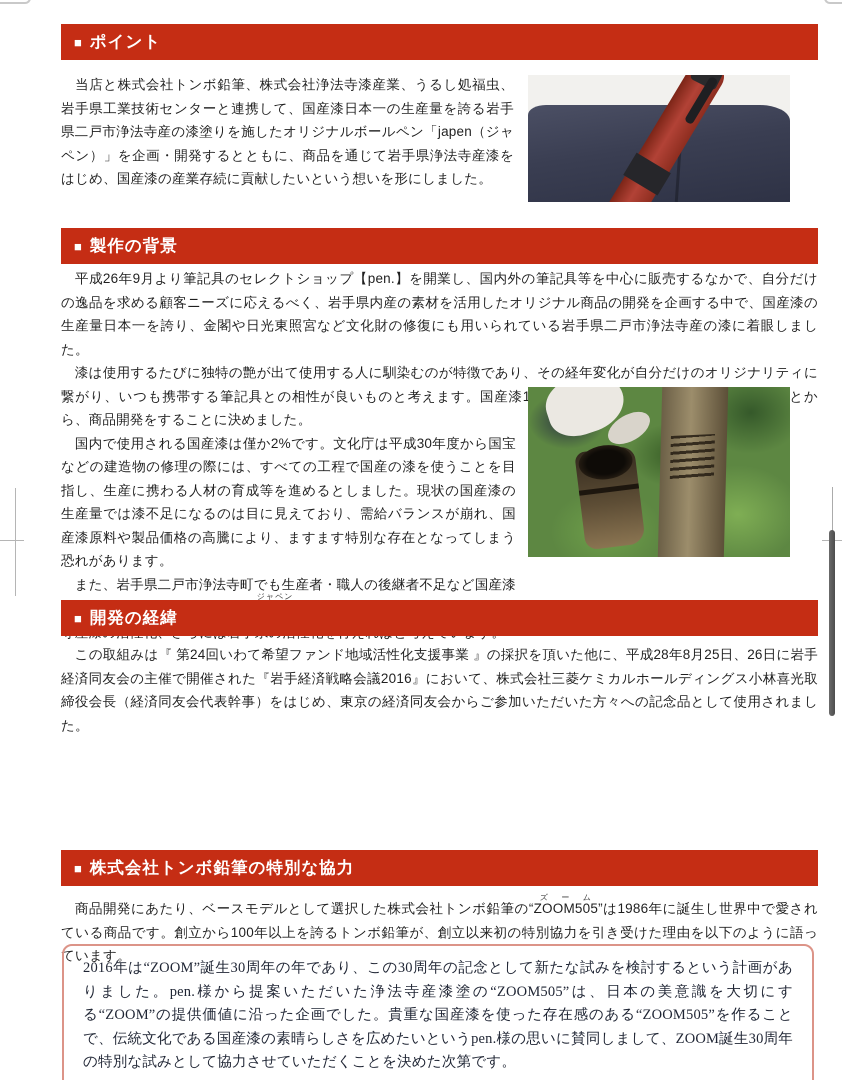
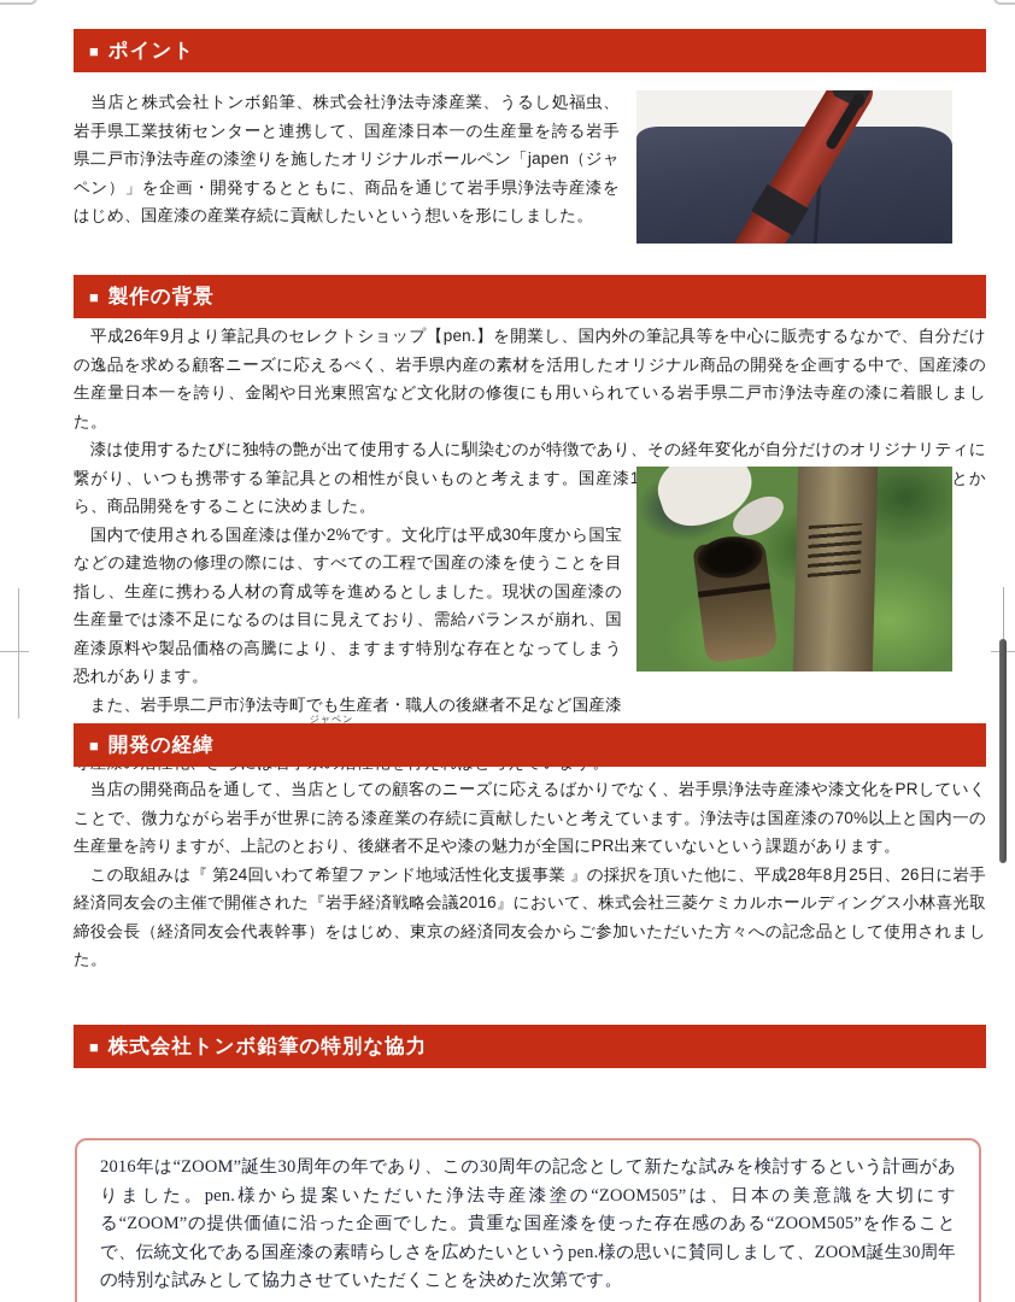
  ■
  ポイント
  当店と株式会社トンボ鉛筆、株式会社浄法寺漆産業、うるし処福虫、岩手県工業技術センターと連携して、国産漆日本一の生産量を誇る岩手県二戸市浄法寺産の漆塗りを施したオリジナルボールペン「japen（ジャペン）」を企画・開発するとともに、商品を通じて岩手県浄法寺産漆をはじめ、国産漆の産業存続に貢献したいという想いを形にしました。
  ■
  製作の背景
  平成26年9月より筆記具のセレクトショップ【pen.】を開業し、国内外の筆記具等を中心に販売するなかで、自分だけの逸品を求める顧客ニーズに応えるべく、岩手県内産の素材を活用したオリジナル商品の開発を企画する中で、国産漆の生産量日本一を誇り、金閣や日光東照宮など文化財の修復にも用いられている岩手県二戸市浄法寺産の漆に着眼しました。
  漆は使用するたびに独特の艶が出て使用する人に馴染むのが特徴であり、その経年変化が自分だけのオリジナリティに繋がり、いつも携帯する筆記具との相性が良いものと考えます。国産漆1とから、商品開発をすることに決めました。
  国内で使用される国産漆は僅か2%です。文化庁は平成30年度から国宝などの建造物の修理の際には、すべての工程で国産の漆を使うことを目指し、生産に携わる人材の育成等を進めるとしました。現状の国産漆の生産量では漆不足になるのは目に見えており、需給バランスが崩れ、国産漆原料や製品価格の高騰により、ますます特別な存在となってしまう恐れがあります。
  ■
  開発の経緯
+ 当店の開発商品を通して、当店としての顧客のニーズに応えるばかりでなく、岩手県浄法寺産漆や漆文化をPRしていくことで、微力ながら岩手が世界に誇る漆産業の存続に貢献したいと考えています。浄法寺は国産漆の70%以上と国内一の生産量を誇りますが、上記のとおり、後継者不足や漆の魅力が全国にPR出来ていないという課題があります。
  この取組みは『 第24回いわて希望ファンド地域活性化支援事業 』の採択を頂いた他に、平成28年8月25日、26日に岩手経済同友会の主催で開催された『岩手経済戦略会議2016』において、株式会社三菱ケミカルホールディングス小林喜光取締役会長（経済同友会代表幹事）をはじめ、東京の経済同友会からご参加いただいた方々への記念品として使用されました。
  ■
  株式会社トンボ鉛筆の特別な協力
- 商品開発にあたり、ベースモデルとして選択した株式会社トンボ鉛筆の“ZOOM505ズーム”は1986年に誕生し世界中で愛されている商品です。創立から100年以上を誇るトンボ鉛筆が、創立以来初の特別協力を引き受けた理由を以下のように語っています。
  2016年は“ZOOM”誕生30周年の年であり、この30周年の記念として新たな試みを検討するという計画がありました。pen.様から提案いただいた浄法寺産漆塗の“ZOOM505”は、日本の美意識を大切にする“ZOOM”の提供価値に沿った企画でした。貴重な国産漆を使った存在感のある“ZOOM505”を作ることで、伝統文化である国産漆の素晴らしさを広めたいというpen.様の思いに賛同しまして、ZOOM誕生30周年の特別な試みとして協力させていただくことを決めた次第です。
